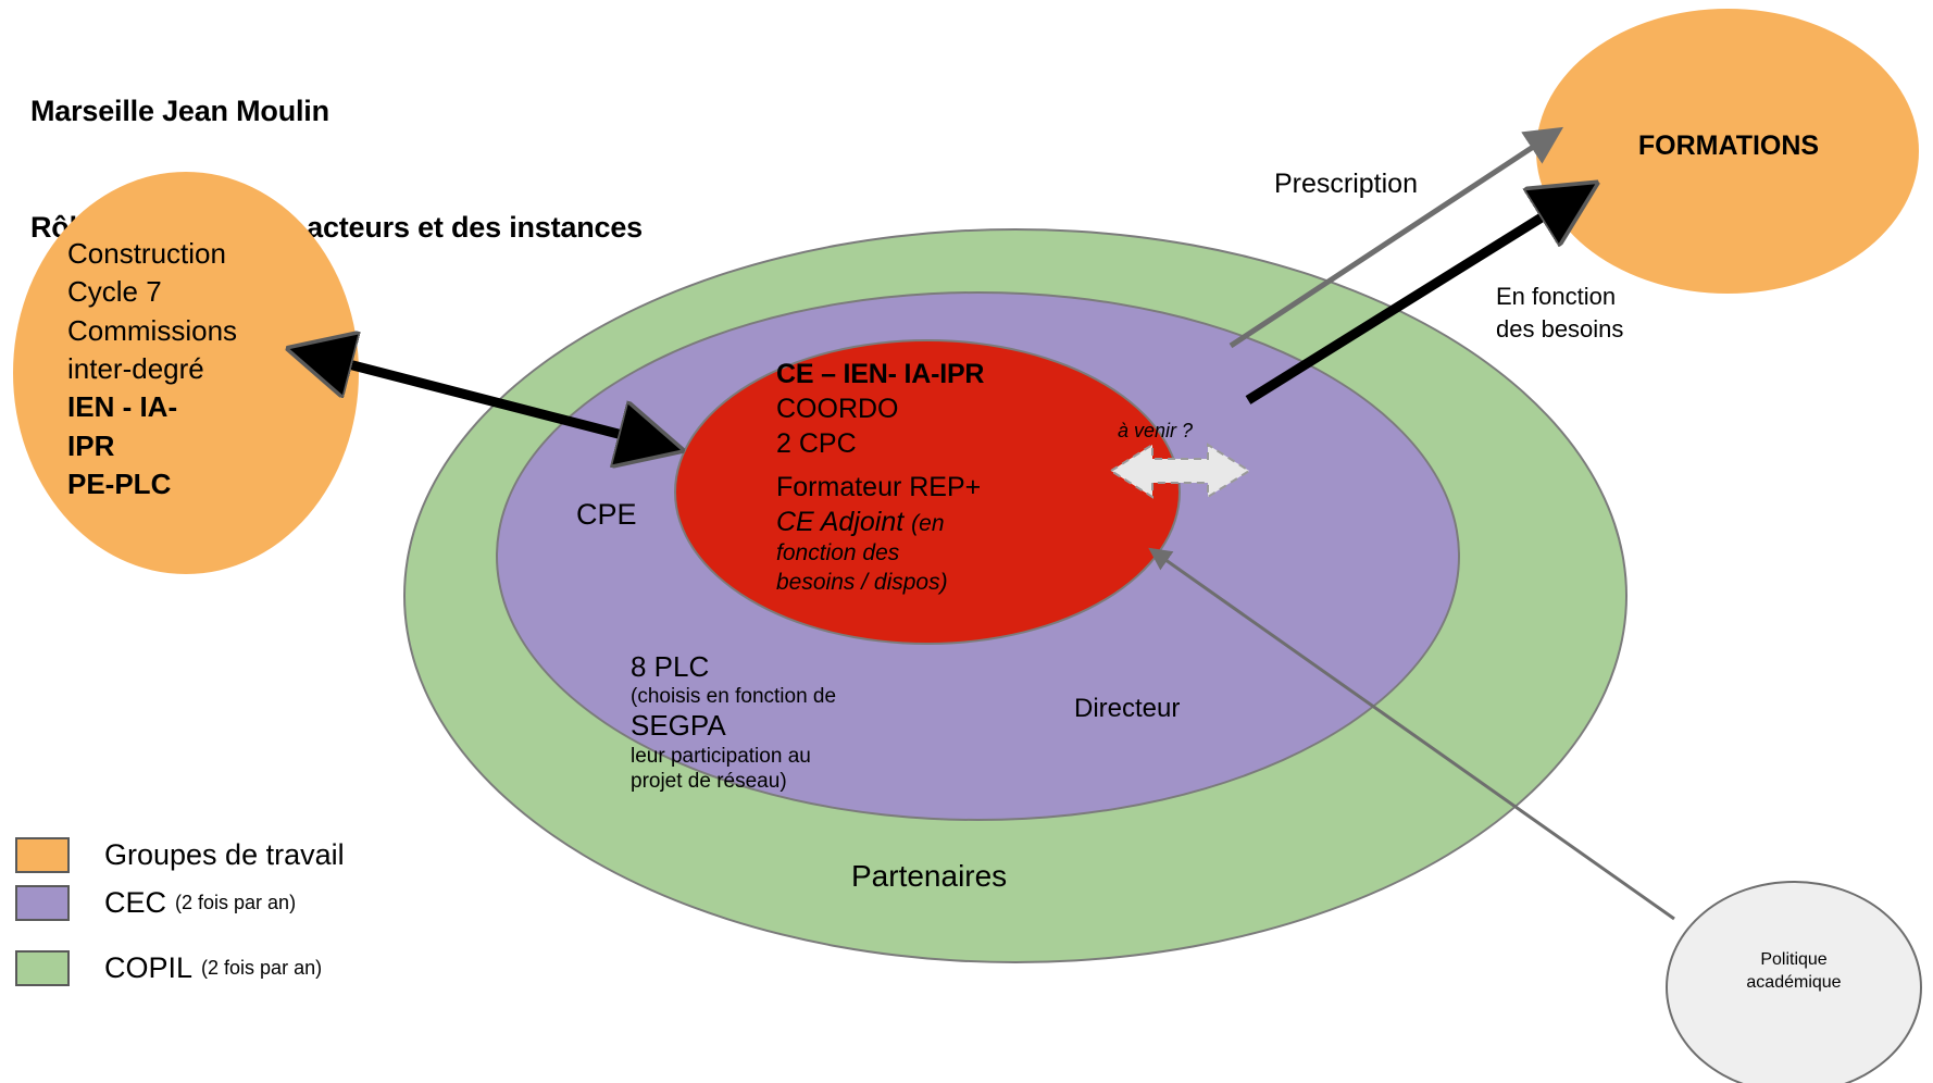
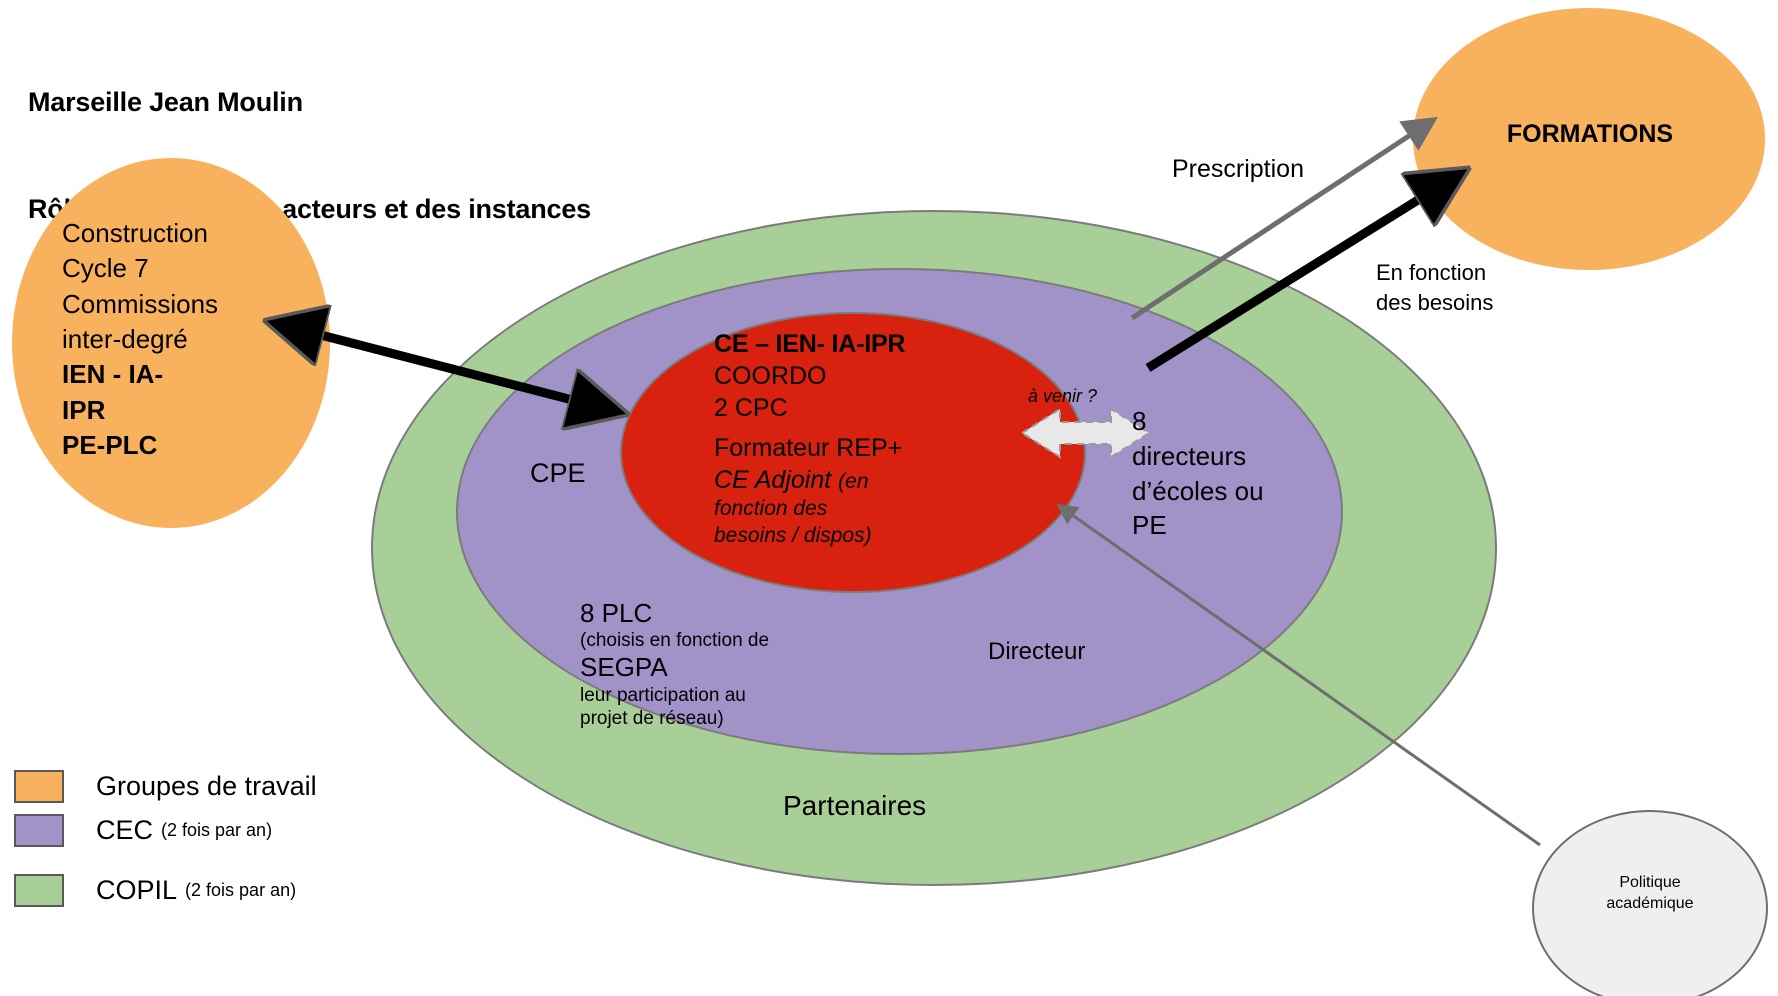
  Marseille Jean Moulin
  Construction
  Cycle 7
  Commissions
  inter-degré
  IEN - IA-
  IPR
  PE-PLC
  FORMATIONS
  Prescription
  En fonction
  des besoins
  à venir ?
  CE – IEN- IA-IPR
  COORDO
  2 CPC
  Formateur REP+
  CE Adjoint (en
  fonction des
  besoins / dispos)
  CPE
  Directeur
+ 8
+ directeurs
+ d’écoles ou
+ PE
  8 PLC
  (choisis en fonction de
  SEGPA
  leur participation au
  projet de réseau)
  Partenaires
  Politique
  académique
  Groupes de travail
  CEC
  (2 fois par an)
  COPIL
  (2 fois par an)
